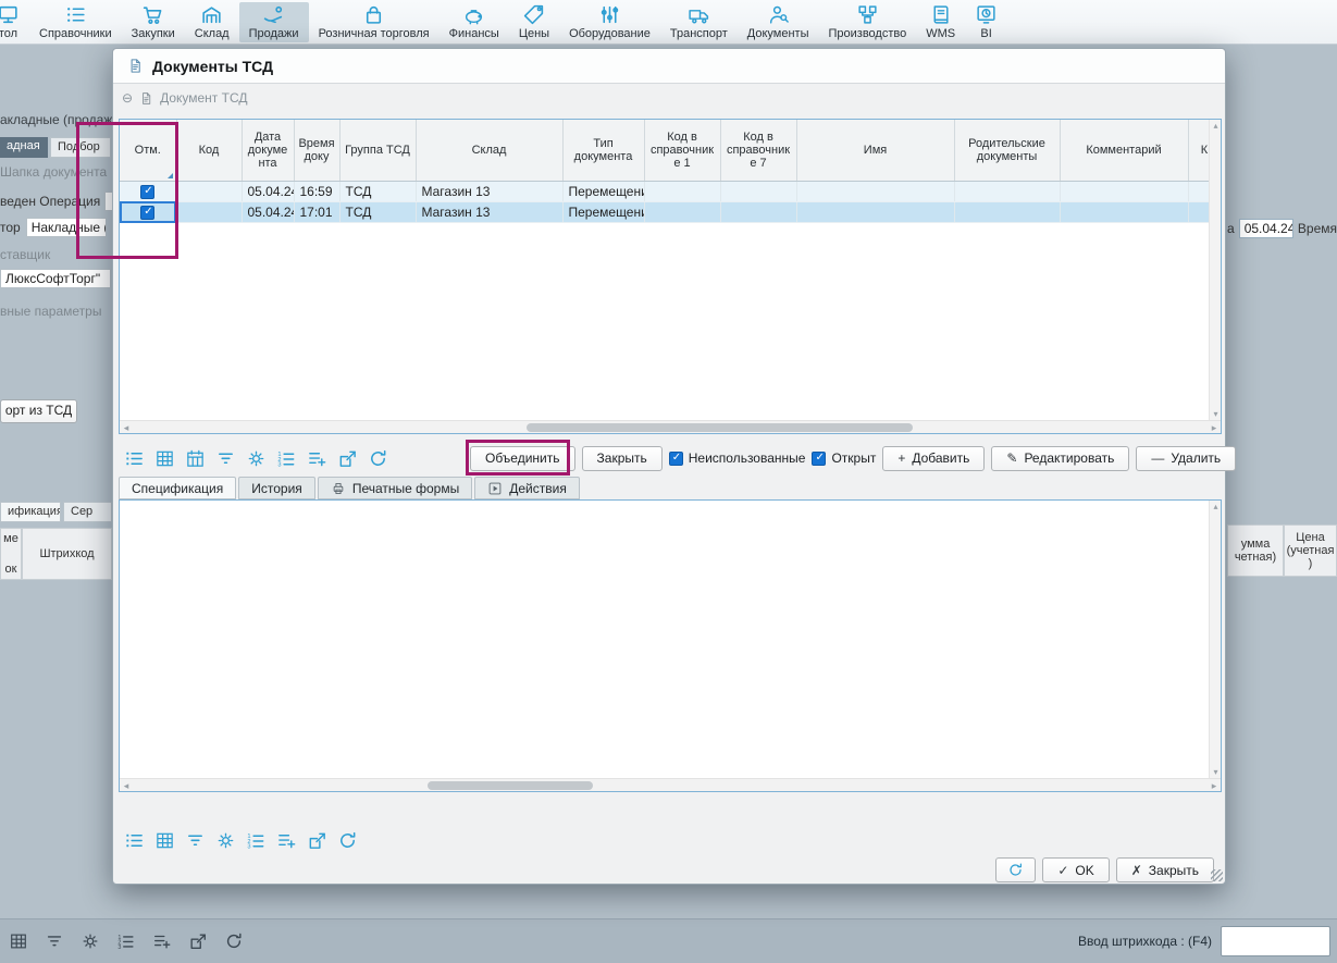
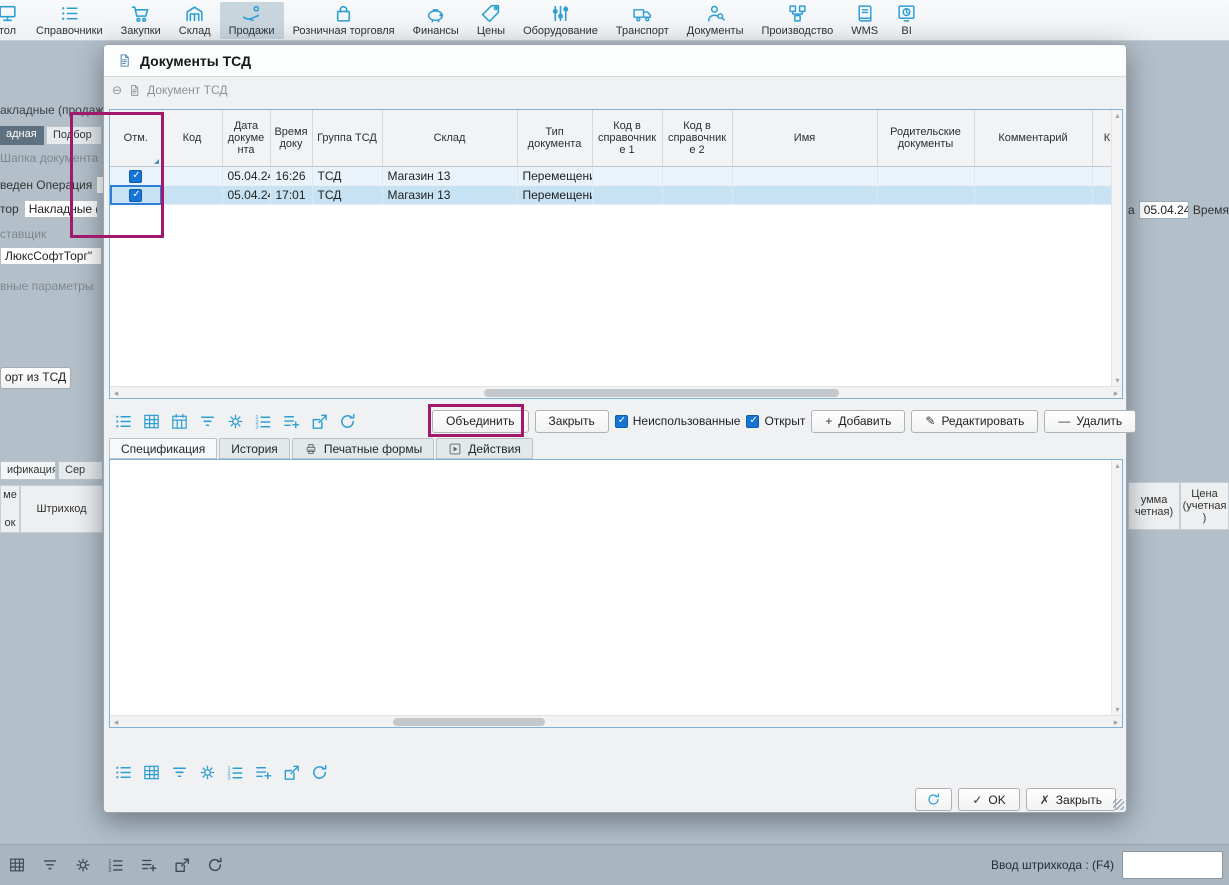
  тол
  Справочники
  Закупки
  Склад
  Продажи
  Розничная торговля
  Финансы
  Цены
  Оборудование
  Транспорт
  Документы
  Производство
  WMS
  BI
  акладные (продаж
  адная
  Подбор
  Шапка документа
  веден Операция
  тор
  Накладные (
  ставщик
  ЛюксСофтТорг"
  вные параметры
  орт из ТСД
  ификация
  Сер
  ме
  ок
  Штрихкод
  а
  05.04.24
  Время
  умма четная)
  Цена (учетная )
  Документы ТСД
  ⊖
  Документ ТСД
- Отм.	Код	Дата документа	Время доку	Группа ТСД	Склад	Тип документа	Код в справочнике 1	Код в справочнике 7	Имя	Родительские документы	Комментарий	К
+ Отм.	Код	Дата документа	Время доку	Группа ТСД	Склад	Тип документа	Код в справочнике 1	Код в справочнике 2	Имя	Родительские документы	Комментарий	К
- 		05.04.2	16:59	ТСД	Магазин 13	Перемещен
+ 		05.04.2	16:26	ТСД	Магазин 13	Перемещен
  		05.04.2	17:01	ТСД	Магазин 13	Перемещен
  ▴
  ▾
  ◂
  ▸
  Объединить
  Закрыть
  Неиспользованные
  Открыт
  +
  Добавить
  ✎
  Редактировать
  —
  Удалить
  Спецификация
  История
  Печатные формы
  Действия
  ▴
  ▾
  ◂
  ▸
  ✓
  OK
  ✗
  Закрыть
  Ввод штрихкода : (F4)
